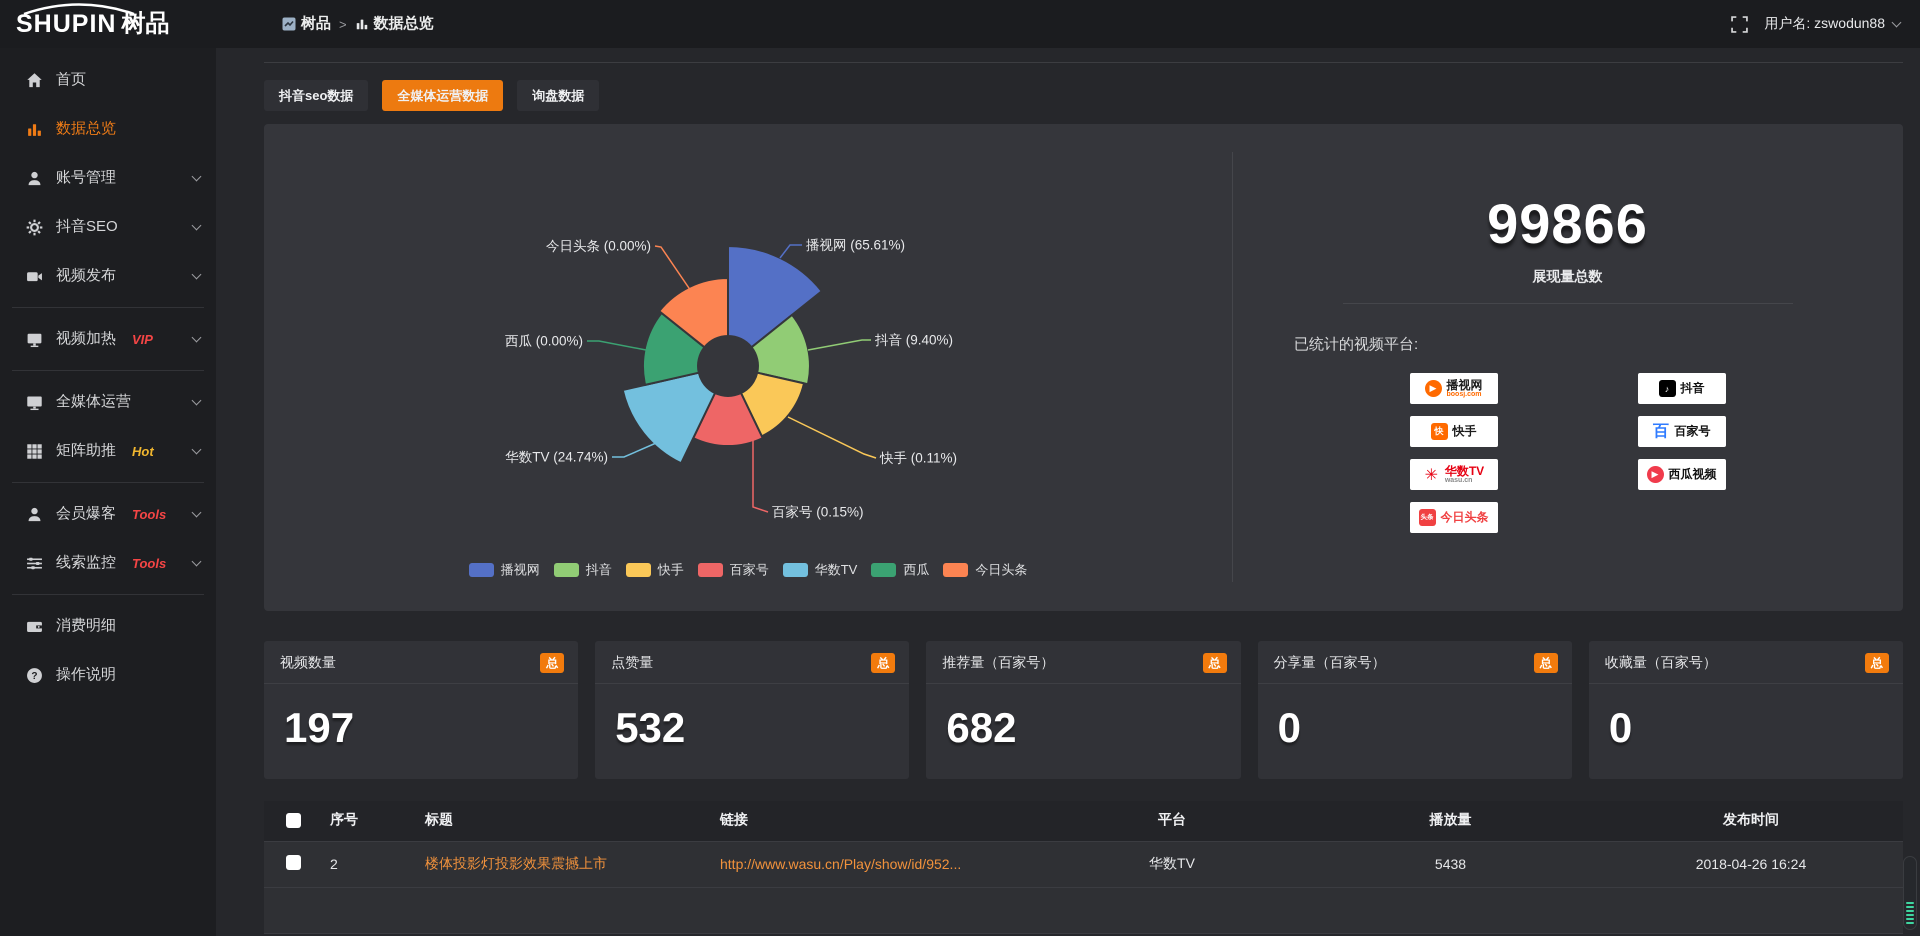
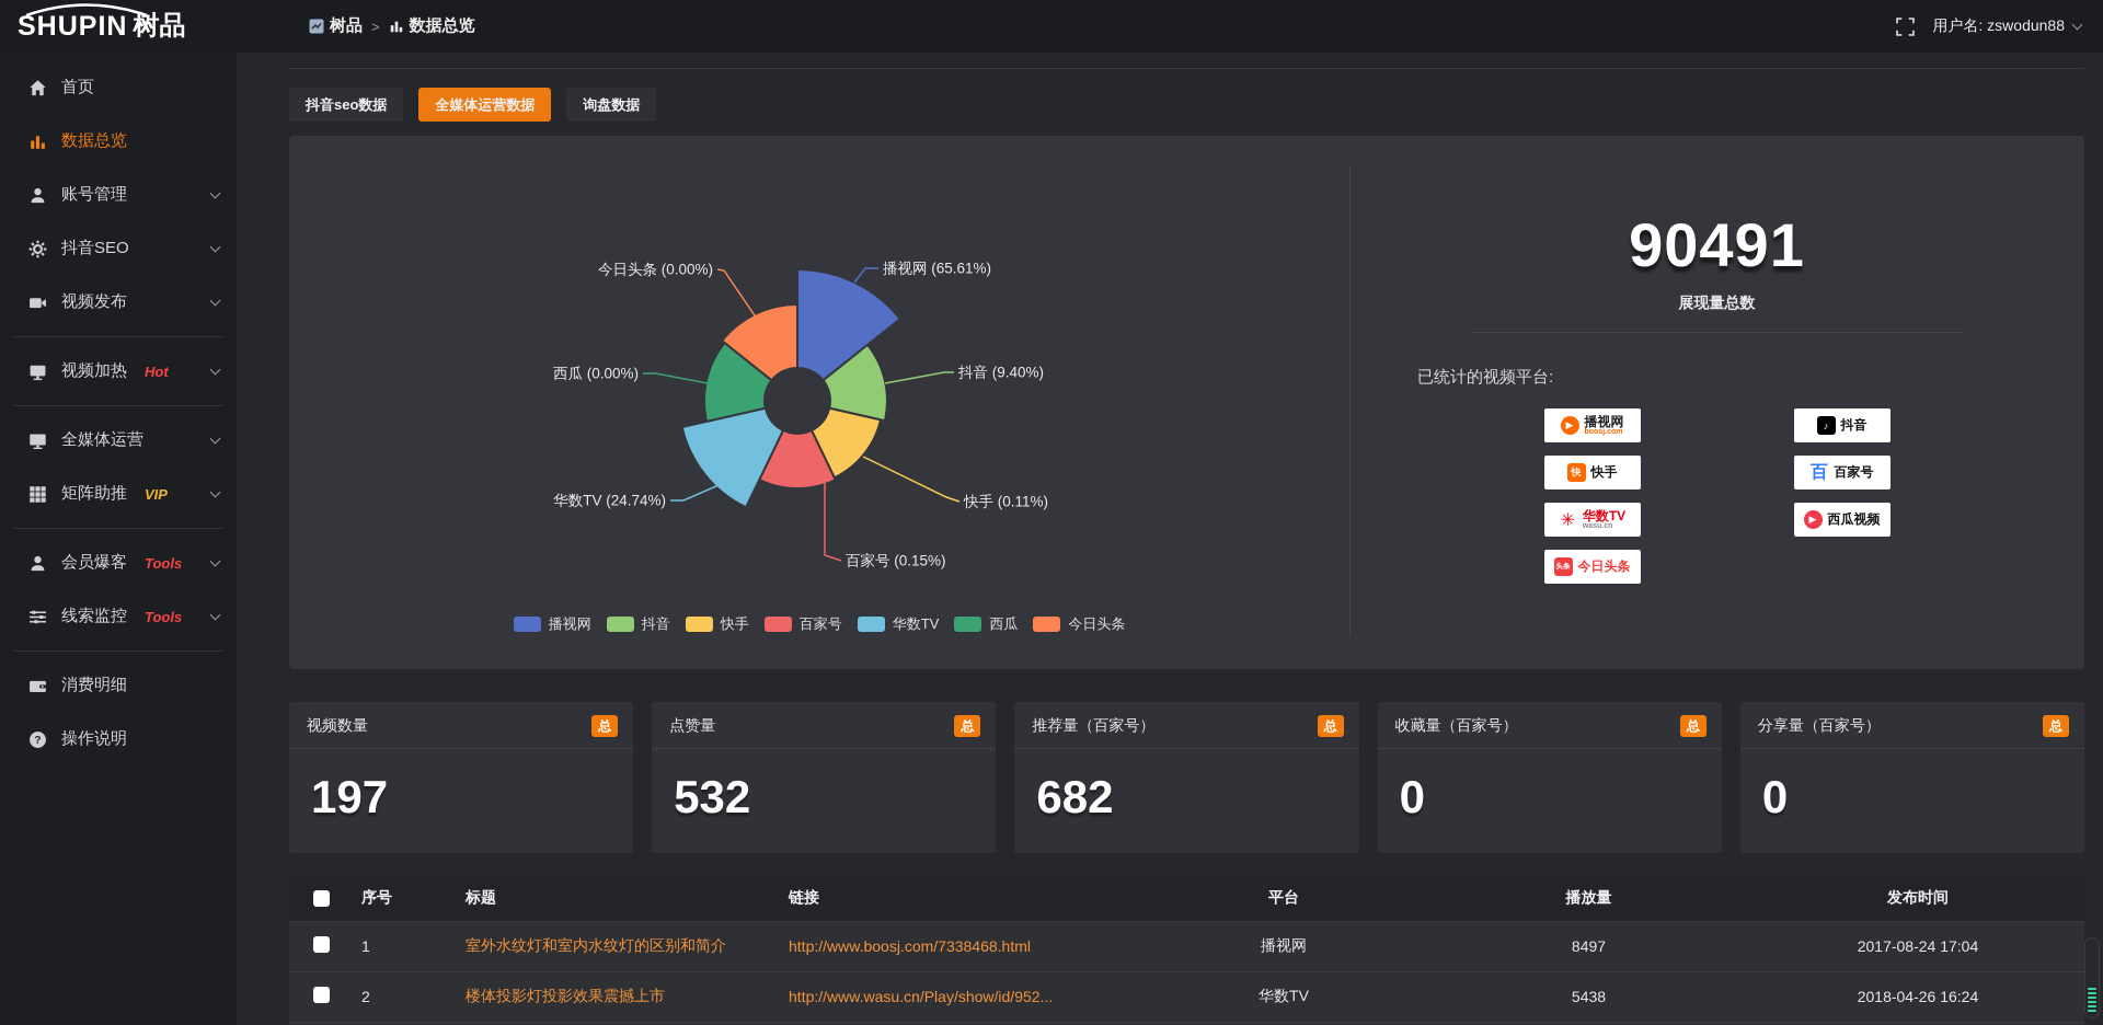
  SHUPIN
  树品
  树品
  >
  数据总览
  用户名: zswodun88
  首页
  数据总览
  账号管理
  抖音SEO
  视频发布
  视频加热
- VIP
+ Hot
  全媒体运营
  矩阵助推
- Hot
+ VIP
  会员爆客
  Tools
  线索监控
  Tools
  消费明细
  ?
  操作说明
  抖音seo数据
  全媒体运营数据
  询盘数据
  播视网 (65.61%)
  抖音 (9.40%)
  快手 (0.11%)
  百家号 (0.15%)
  华数TV (24.74%)
  西瓜 (0.00%)
  今日头条 (0.00%)
  播视网
  抖音
  快手
  百家号
  华数TV
  西瓜
  今日头条
- 99866
+ 90491
  展现量总数
  已统计的视频平台:
  ▶
  播视网
  快
  快手
  ✳
  华数TV
  今日头条
  ♪
  抖音
  百
  百家号
  ▶
  西瓜视频
  视频数量
  总
  197
  点赞量
  总
  532
  推荐量（百家号）
  总
  682
- 分享量（百家号）
+ 收藏量（百家号）
  总
  0
- 收藏量（百家号）
+ 分享量（百家号）
  总
  0
  	序号	标题	链接	平台	播放量	发布时间
+ 	1	室外水纹灯和室内水纹灯的区别和简介	http://www.boosj.com/7338468.html	播视网	8497	2017-08-24 17:04
  	2	楼体投影灯投影效果震撼上市	http://www.wasu.cn/Play/show/id/952...	华数TV	5438	2018-04-26 16:24
